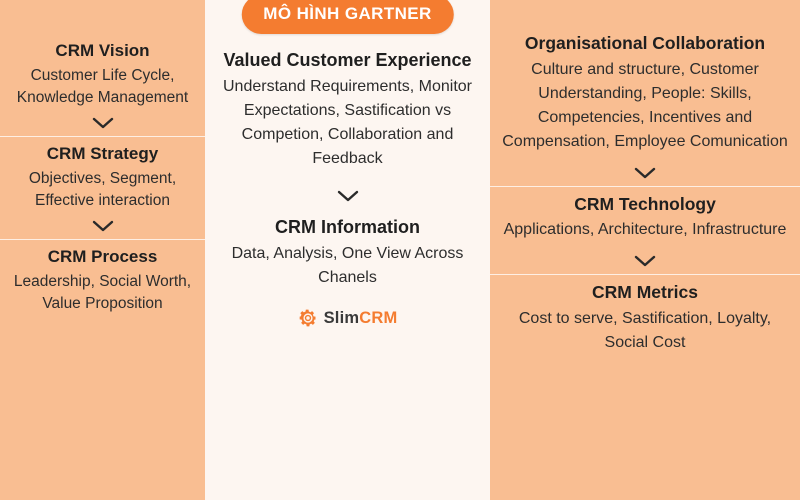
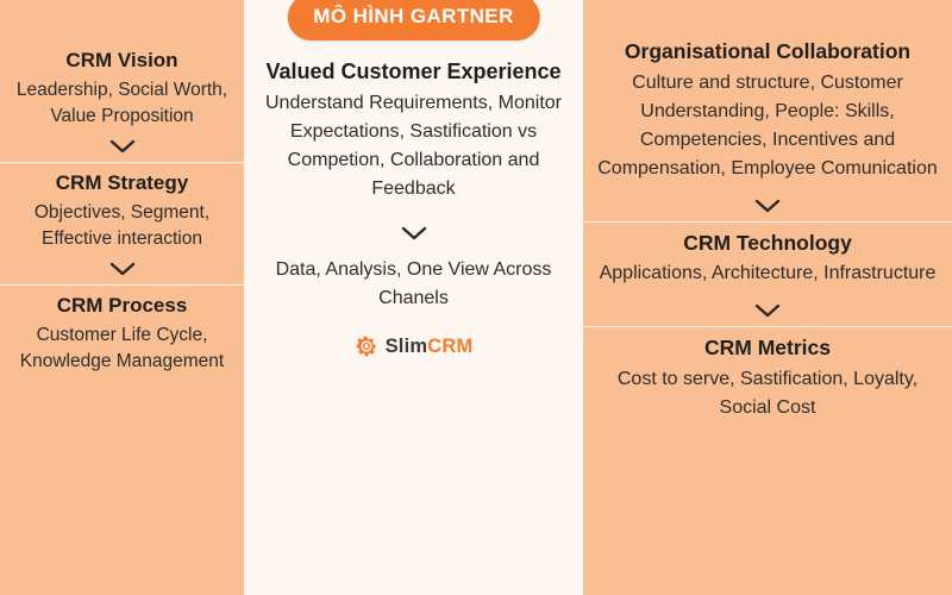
  CRM Vision
- Customer Life Cycle, Knowledge Management
+ Leadership, Social Worth, Value Proposition
  CRM Strategy
  Objectives, Segment, Effective interaction
  CRM Process
- Leadership, Social Worth, Value Proposition
+ Customer Life Cycle, Knowledge Management
  MÔ HÌNH GARTNER
  Valued Customer Experience
  Understand Requirements, Monitor Expectations, Sastification vs Competion, Collaboration and Feedback
- CRM Information
  Data, Analysis, One View Across Chanels
  SlimCRM
  Organisational Collaboration
  Culture and structure, Customer Understanding, People: Skills, Competencies, Incentives and Compensation, Employee Comunication
  CRM Technology
  Applications, Architecture, Infrastructure
  CRM Metrics
  Cost to serve, Sastification, Loyalty, Social Cost
